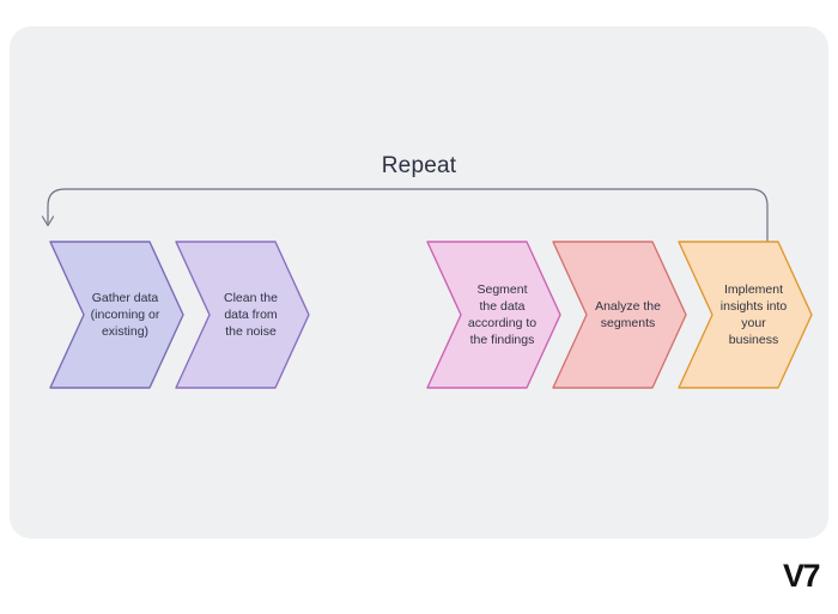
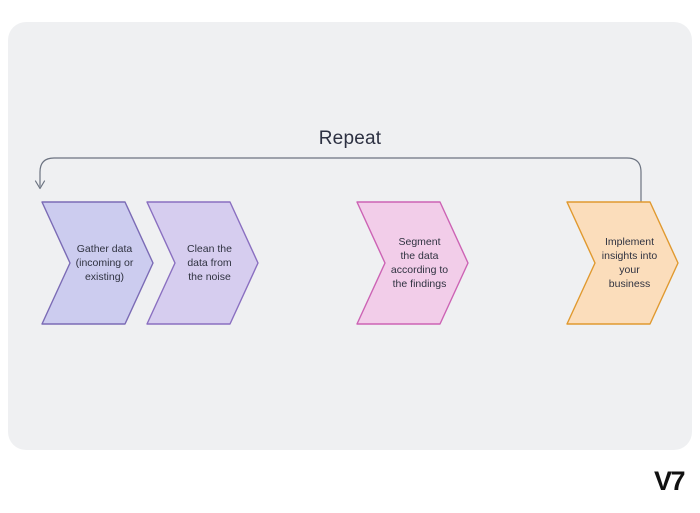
  Repeat
  Gather data
  (incoming or
  existing)
  Clean the
  data from
  the noise
  Segment
  the data
  according to
  the findings
- Analyze the
- segments
  Implement
  insights into
  your
  business
  V7
